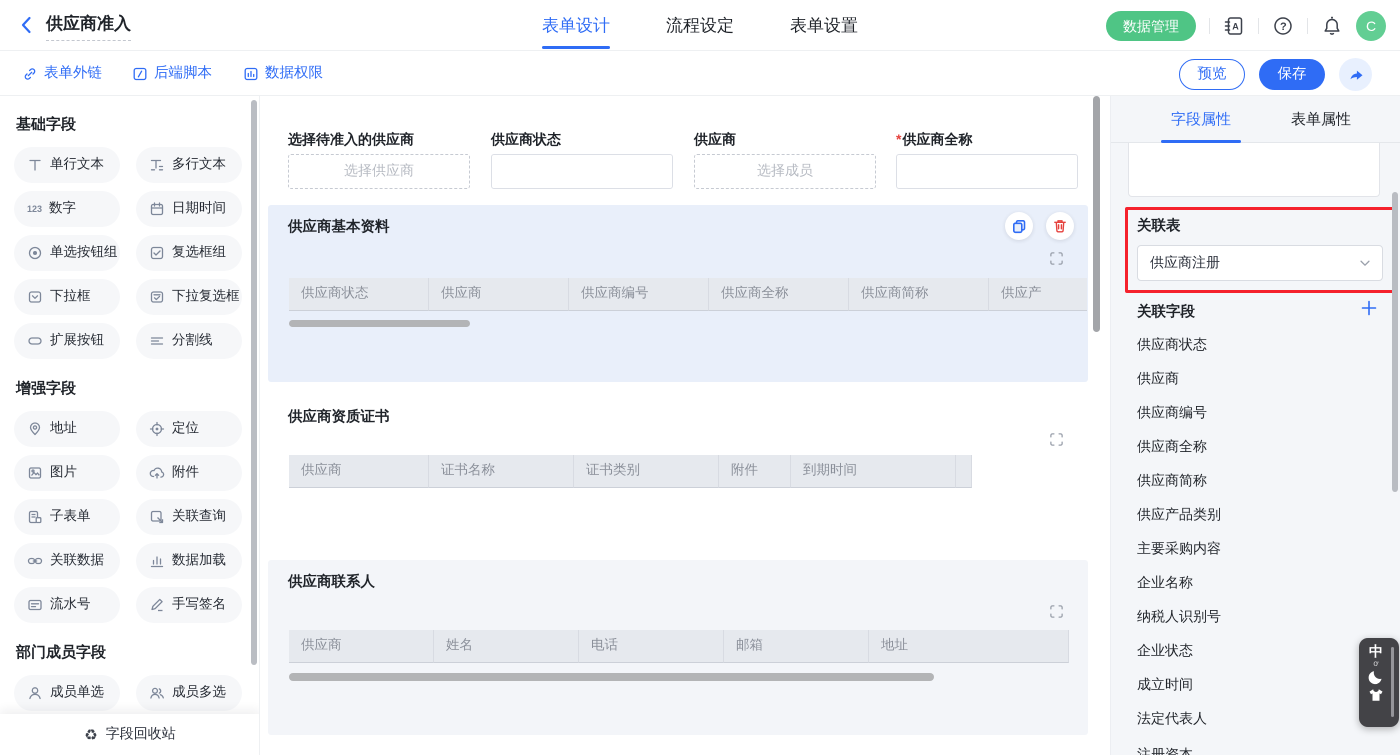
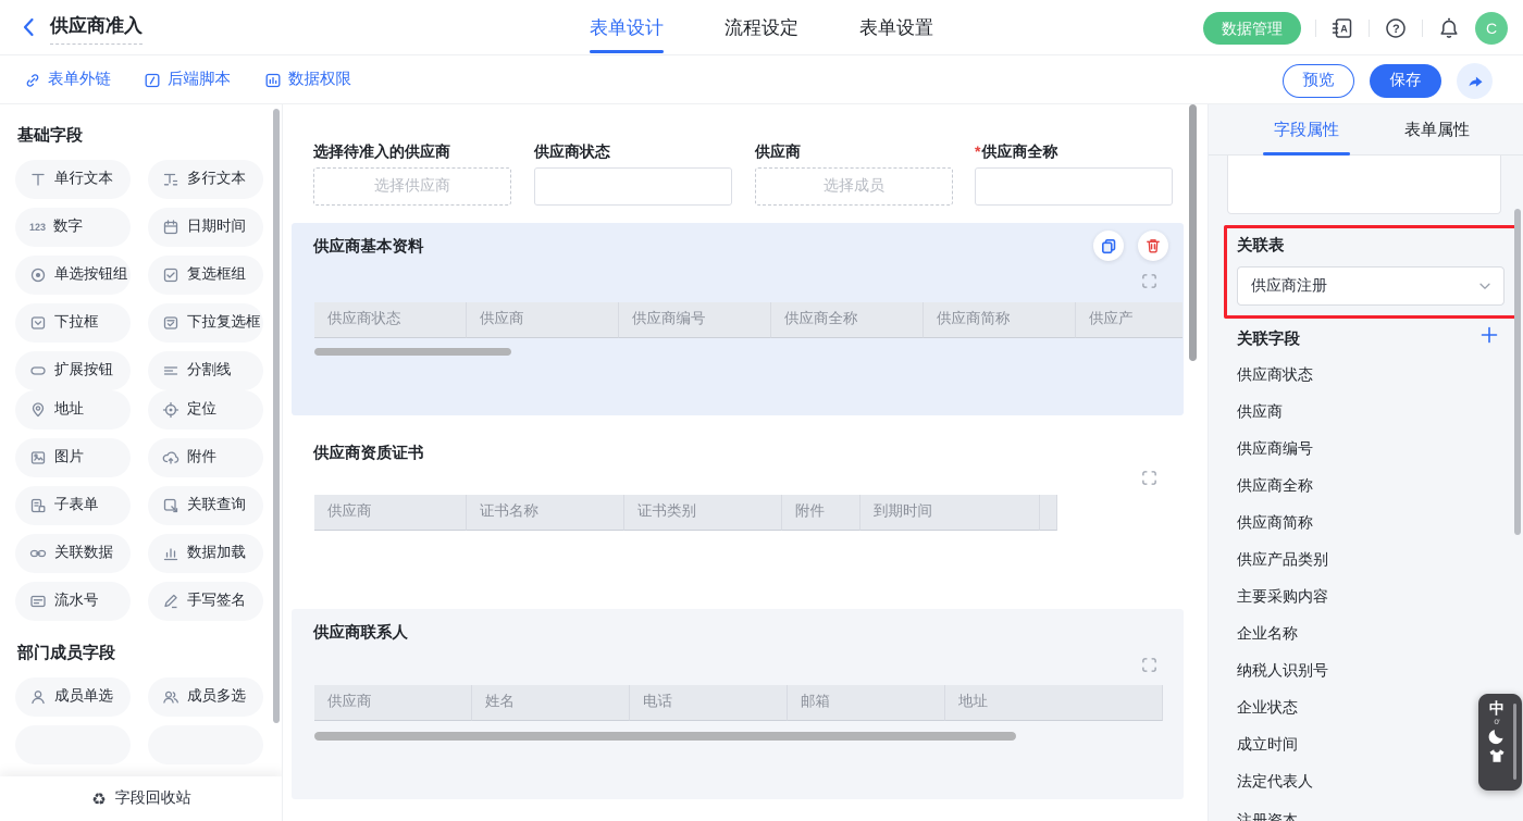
  供应商准入
  表单设计
  流程设定
  表单设置
  数据管理
  A
  ?
  C
  表单外链
  后端脚本
  数据权限
  预览
  保存
  基础字段
  单行文本
  多行文本
  123
  数字
  日期时间
  单选按钮组
  复选框组
  下拉框
  下拉复选框
  扩展按钮
  分割线
- 增强字段
  地址
  定位
  图片
  附件
  子表单
  关联查询
  关联数据
  数据加载
  流水号
  手写签名
  部门成员字段
  成员单选
  成员多选
  ♻
  字段回收站
  选择待准入的供应商
  选择供应商
  供应商状态
  供应商
  选择成员
  *供应商全称
  供应商基本资料
  供应商状态
  供应商
  供应商编号
  供应商全称
  供应商简称
  供应产
  供应商资质证书
  供应商
  证书名称
  证书类别
  附件
  到期时间
  供应商联系人
  供应商
  姓名
  电话
  邮箱
  地址
  字段属性
  表单属性
  关联表
  供应商注册
  关联字段
  供应商状态
  供应商
  供应商编号
  供应商全称
  供应商简称
  供应产品类别
  主要采购内容
  企业名称
  纳税人识别号
  企业状态
  成立时间
  法定代表人
  注册资本
  中
  ơ
